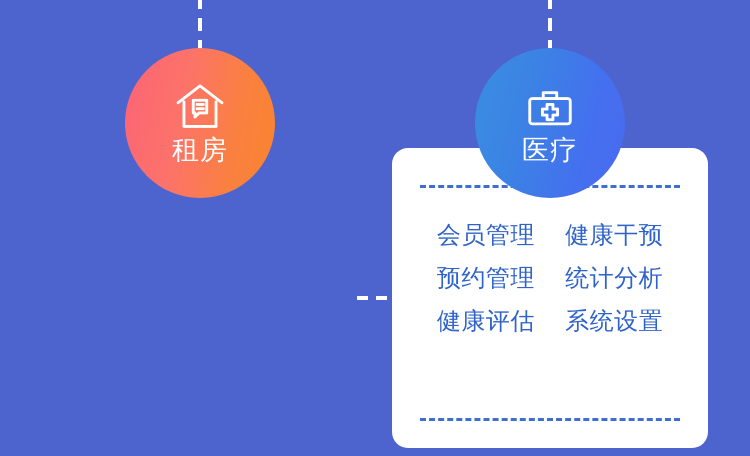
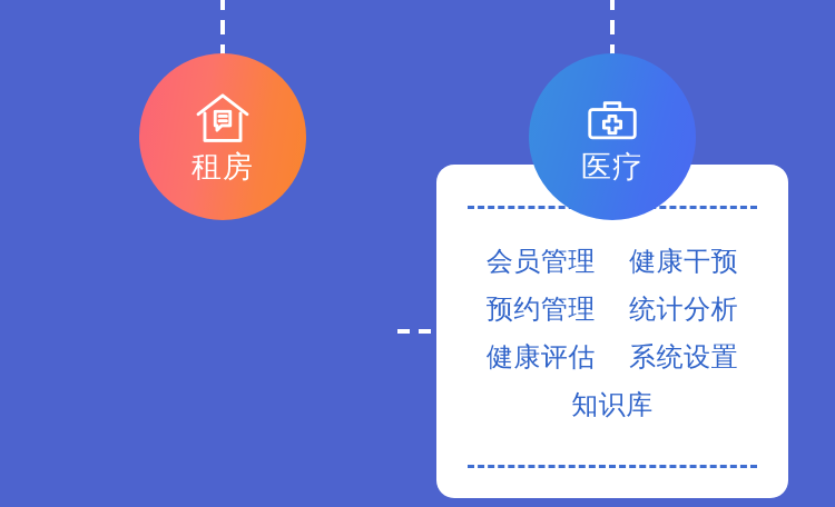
  会员管理 健康干预
  预约管理 统计分析
  健康评估 系统设置
+ 知识库
  租房
  医疗
